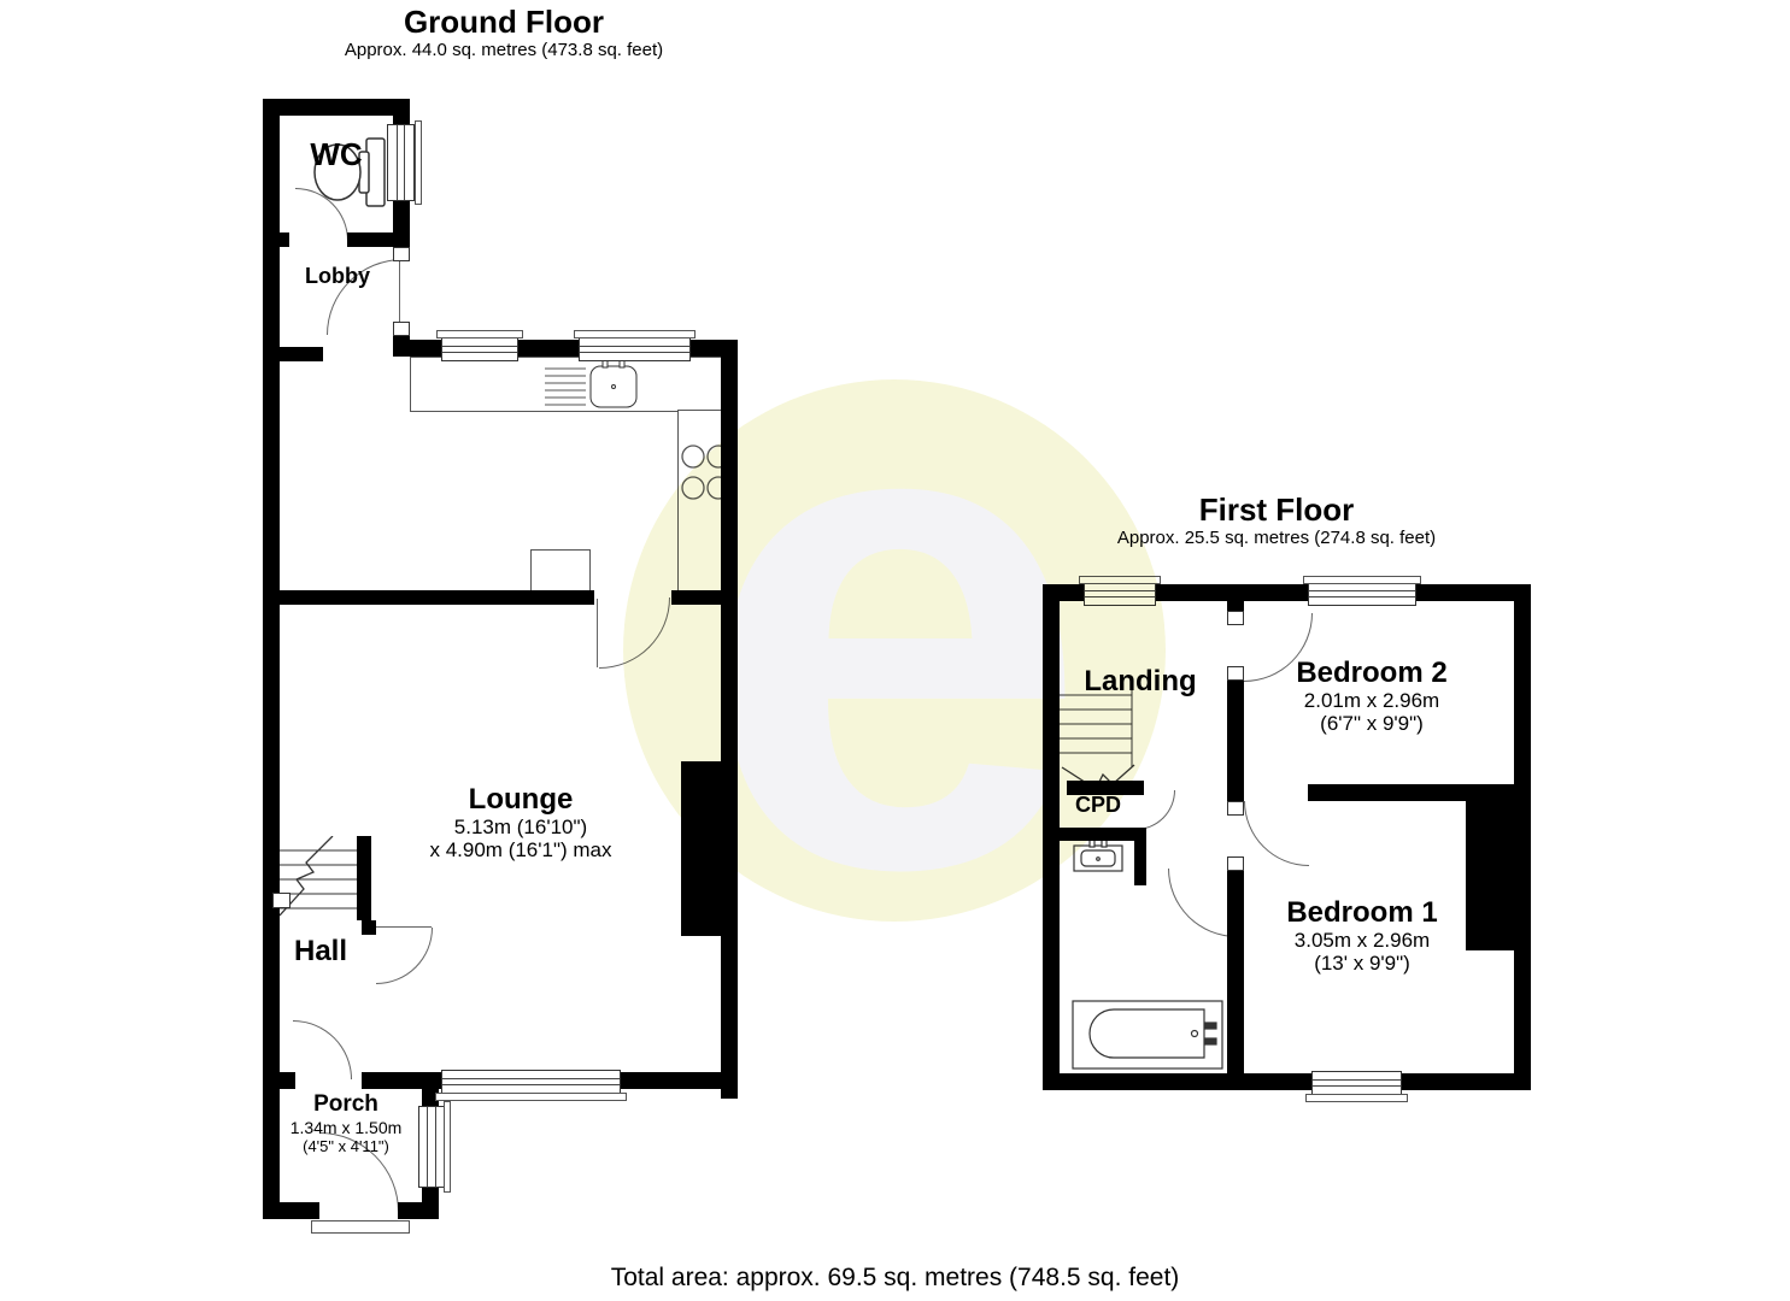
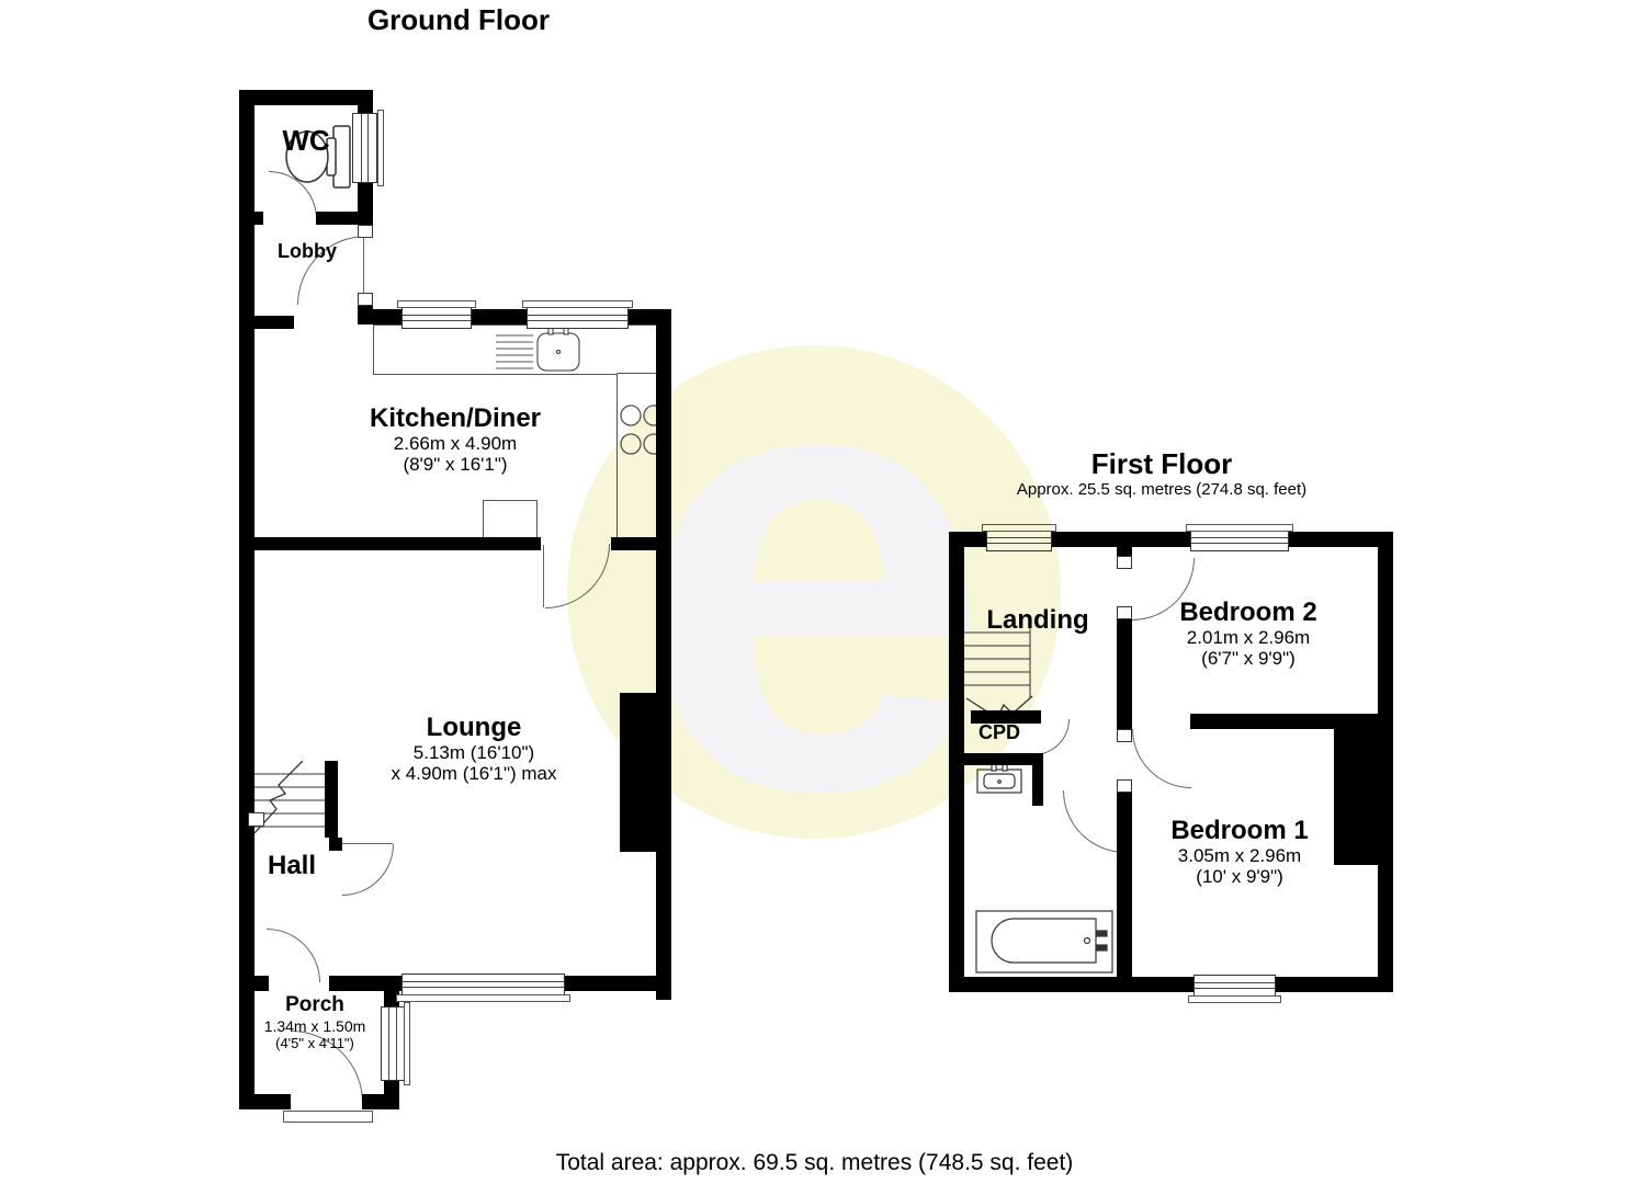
  Ground Floor
- Approx. 44.0 sq. metres (473.8 sq. feet)
  First Floor
  prox. 25.5 sq. metres (274.8 sq. feet)
  WC
  Lobby
+ Kitchen/Diner
+ 2.66m x 4.90m
+ (8'9" x 16'1")
  Lounge
  5.13m (16'10")
  x 4.90m (16'1") max
  Hall
  Porch
  1.34m x 1.50m
  (4'5" x 4'11")
  Bedroom 2
  2.01m x 2.96m
  (6'7" x 9'9")
  Bedroom 1
  3.05m x 2.96m
- (13' x 9'9")
+ (10' x 9'9")
  Total area: approx. 69.5 sq. metres (748.5 sq. feet)
  e
